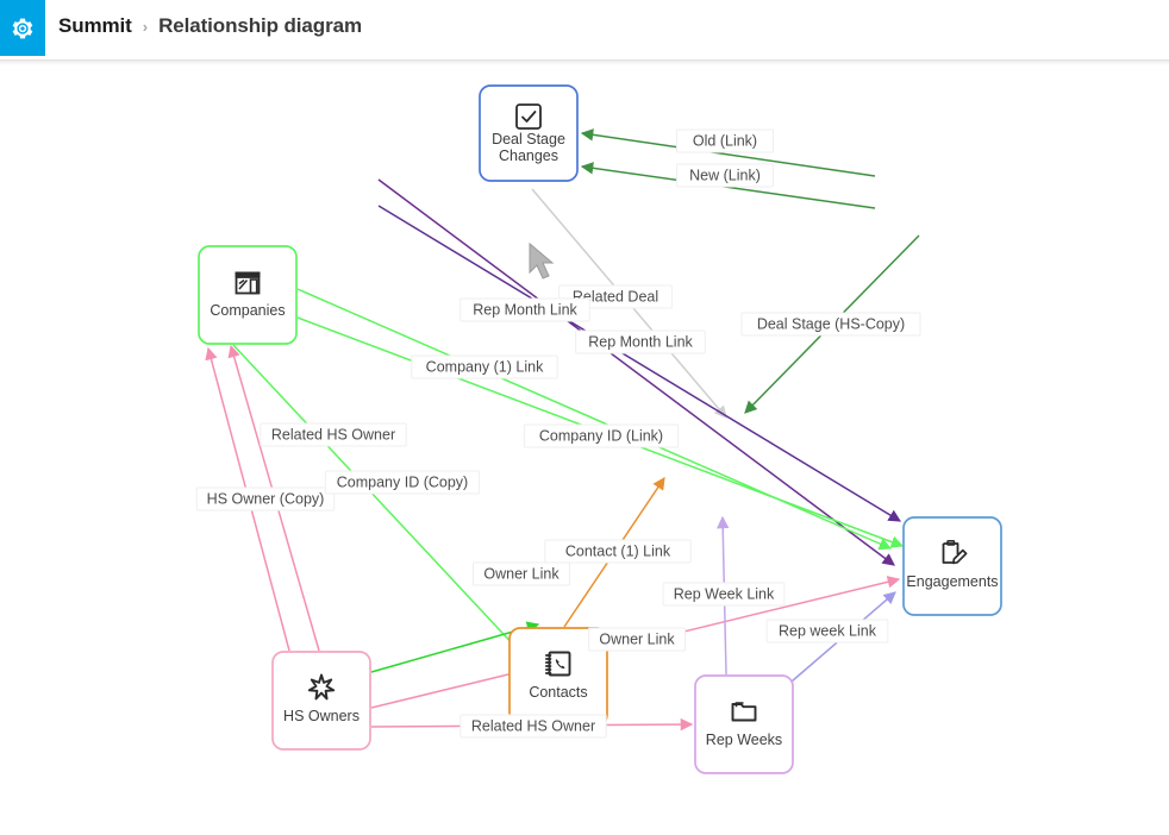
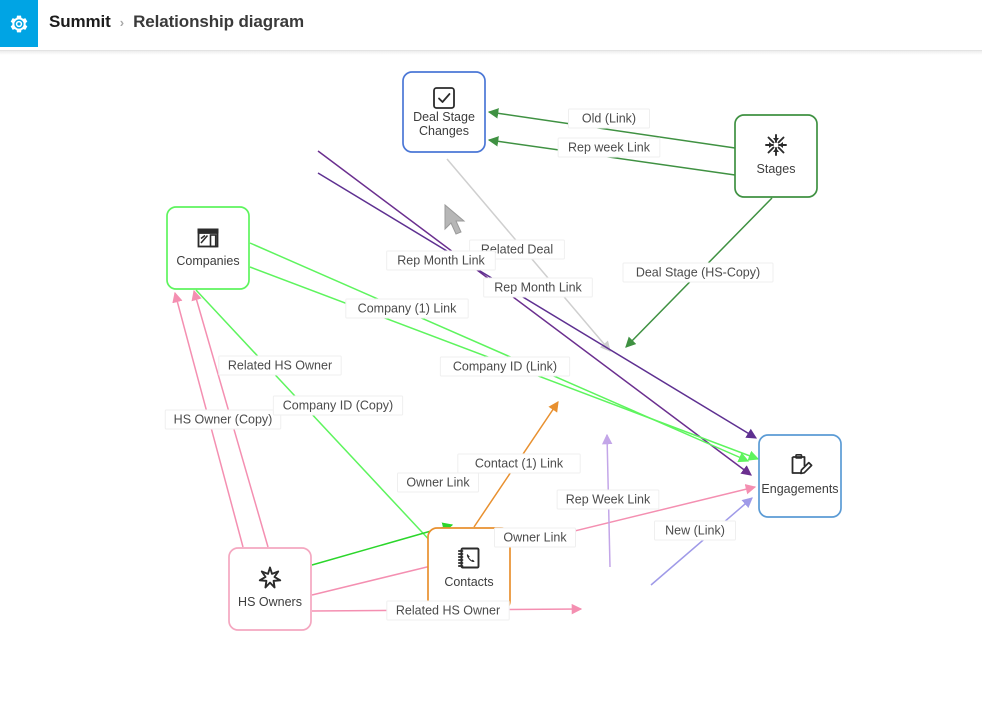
  Summit
  ›
  Relationship diagram
  Deal Stage
  Changes
+ Stages
  Companies
  Engagements
  Contacts
  HS Owners
- Rep Weeks
  Old (Link)
- New (Link)
+ Rep week Link
  Related Deal
  Rep Month Link
  Rep Month Link
  Deal Stage (HS-Copy)
  Company (1) Link
  Company ID (Link)
  Related HS Owner
  HS Owner (Copy)
  Company ID (Copy)
  Contact (1) Link
  Owner Link
  Owner Link
  Rep Week Link
- Rep week Link
+ New (Link)
  Related HS Owner
